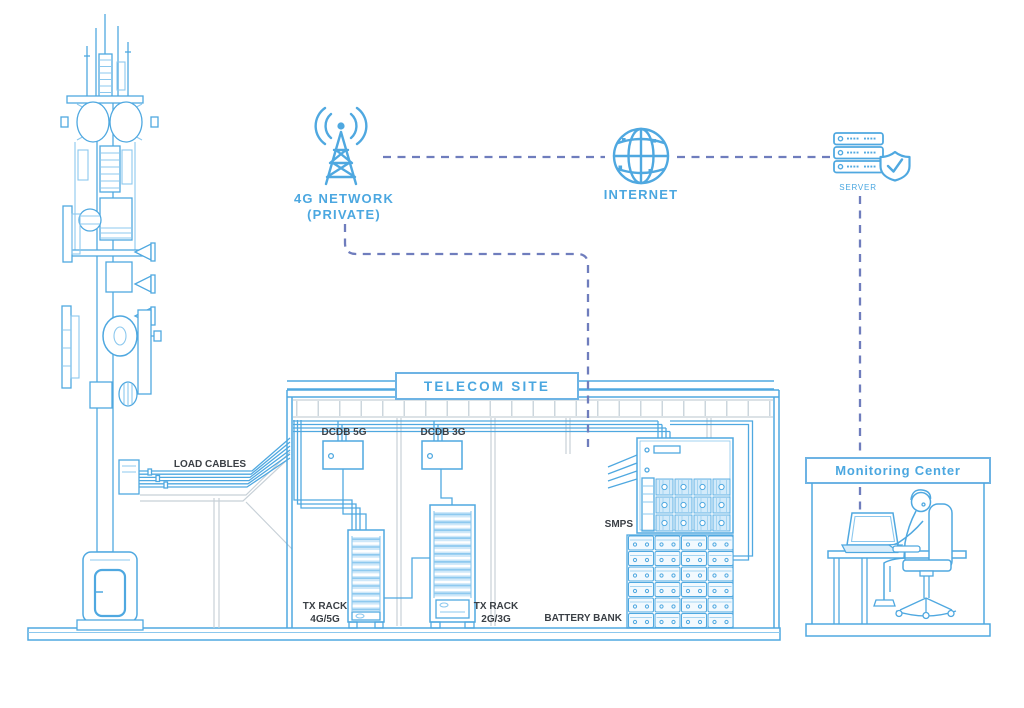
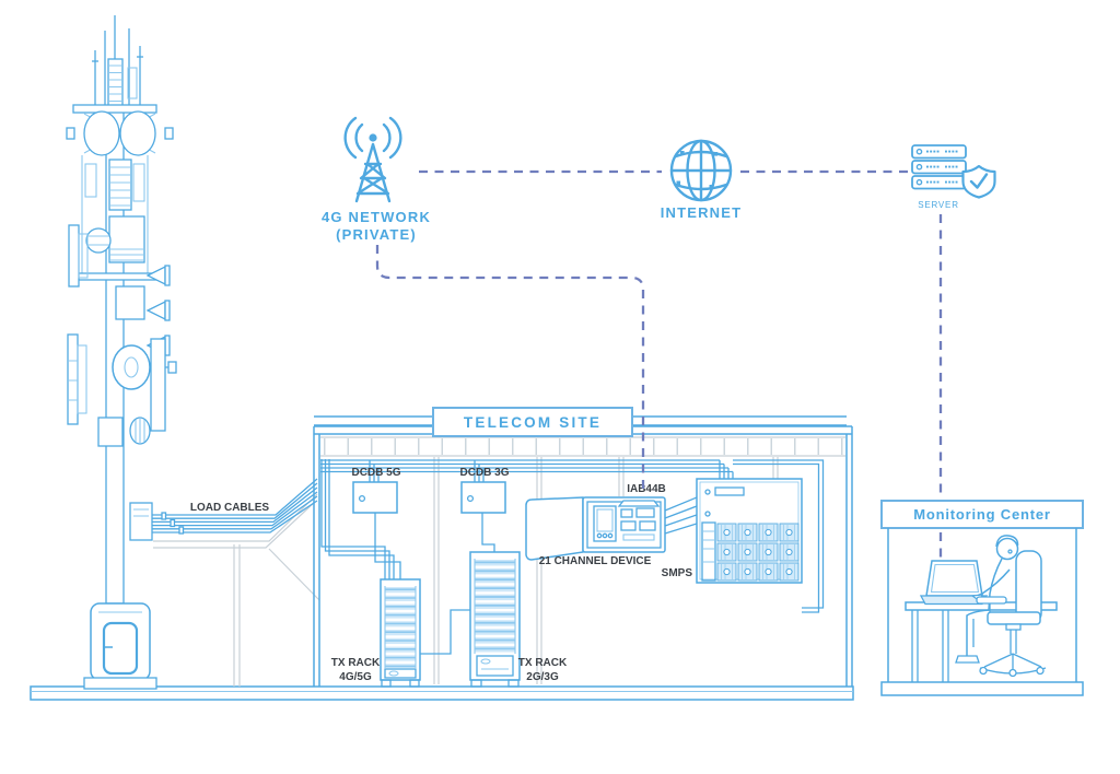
  LOAD CABLES
  TELECOM SITE
  DCDB 5G
  DCDB 3G
+ IAB44B
+ 21 CHANNEL DEVICE
  SMPS
- BATTERY BANK
  TX RACK
  4G/5G
  TX RACK
  2G/3G
  4G NETWORK
  (PRIVATE)
  INTERNET
  SERVER
  Monitoring Center
